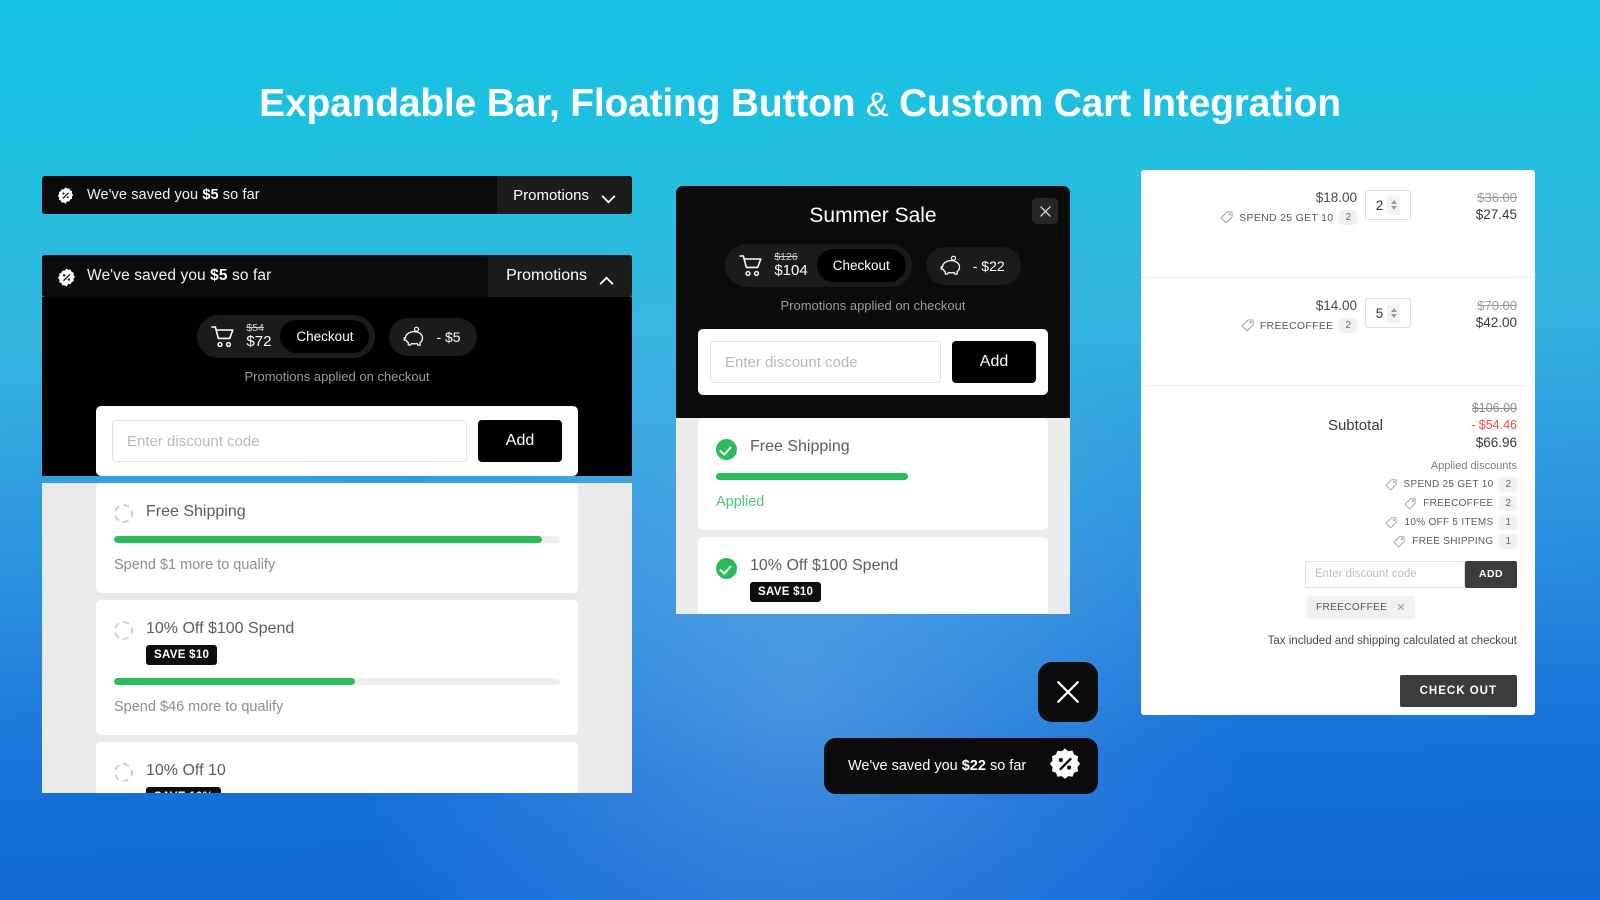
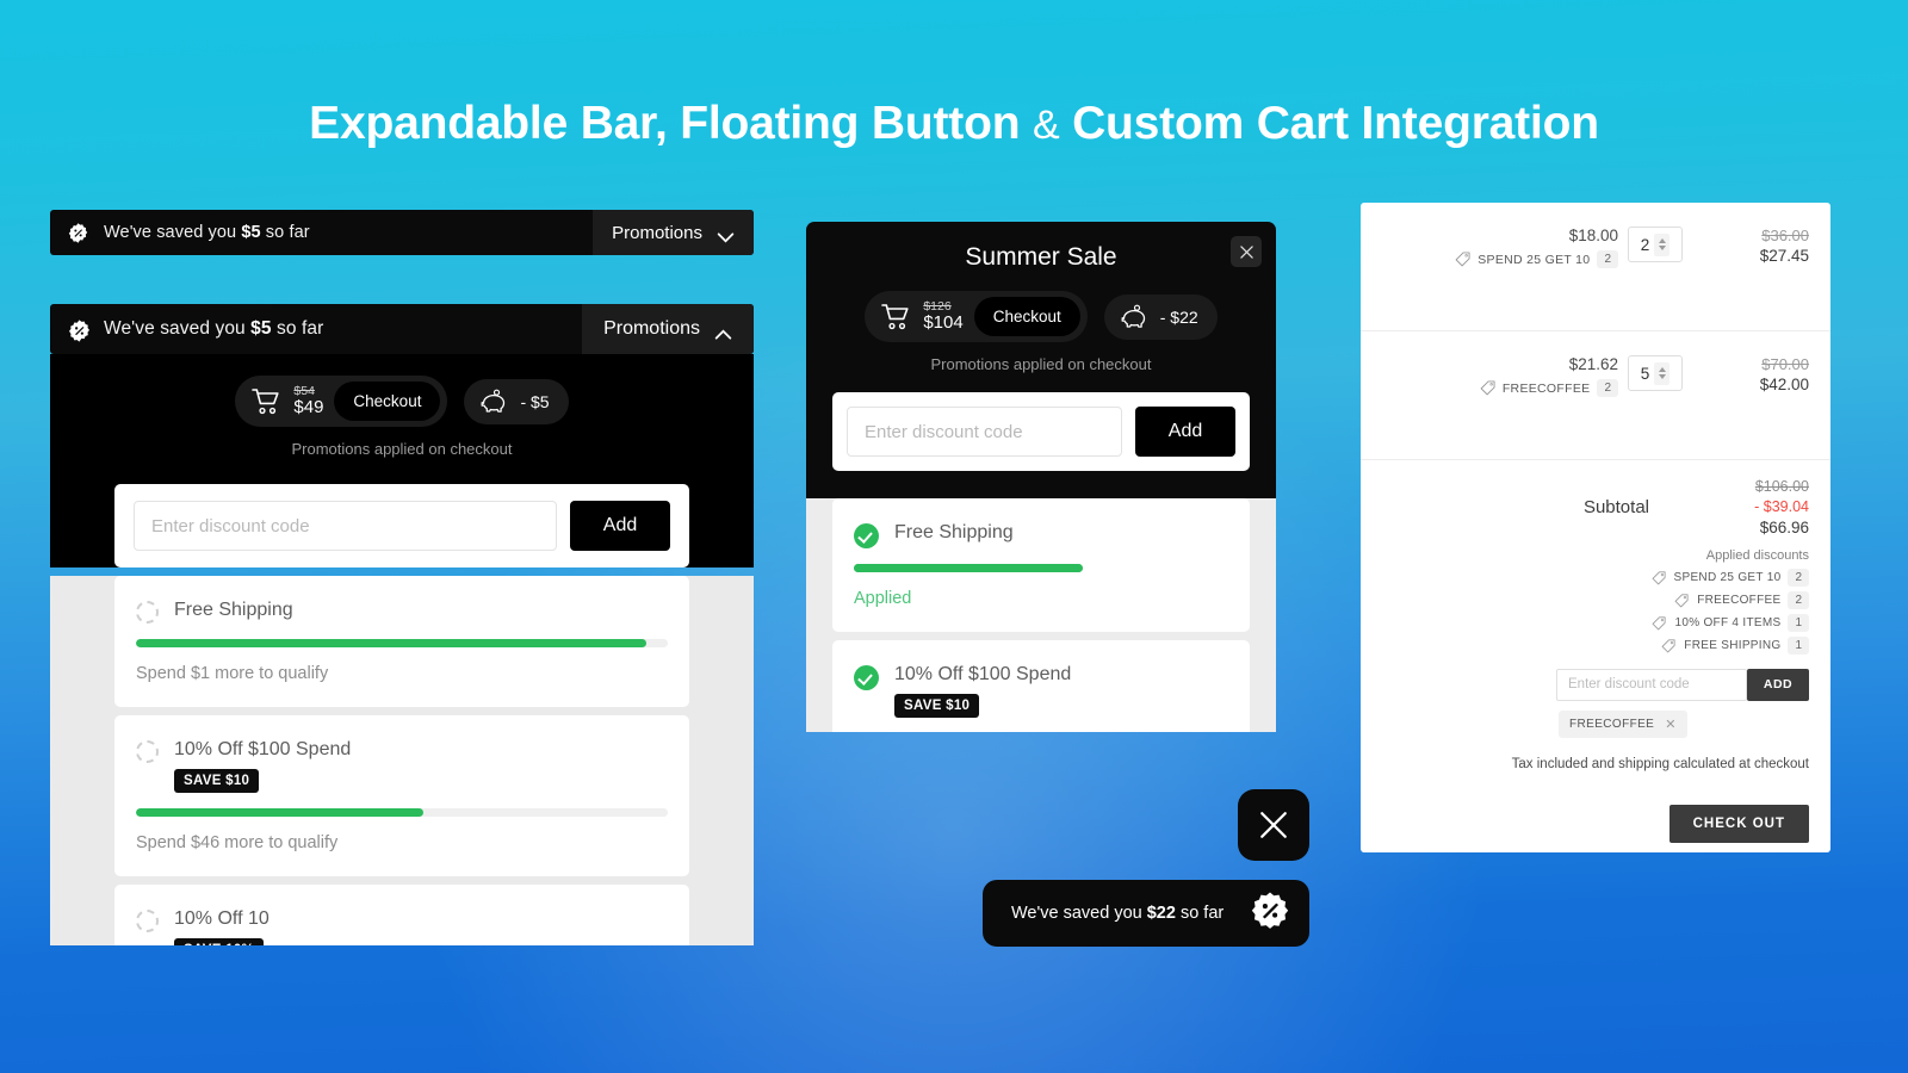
  Expandable Bar, Floating Button & Custom Cart Integration
  We've saved you $5 so far
  Promotions
  We've saved you $5 so far
  Promotions
  $54
- $72
+ $49
  Checkout
  - $5
  Promotions applied on checkout
  Enter discount code
  Add
  Free Shipping
  Spend $1 more to qualify
  10% Off $100 Spend
  SAVE $10
  Spend $46 more to qualify
  10% Off 10
  Summer Sale
  $126
  $104
  Checkout
  - $22
  Promotions applied on checkout
  Enter discount code
  Add
  Free Shipping
  Applied
  10% Off $100 Spend
  SAVE $10
  $18.00
  SPEND 25 GET 10
  2
  2
  $36.00
  $27.45
- $14.00
+ $21.62
  FREECOFFEE
  2
  5
  $70.00
  $42.00
  Subtotal
  $106.00
- - $54.46
+ - $39.04
  $66.96
  Applied discounts
  SPEND 25 GET 10
  2
  FREECOFFEE
  2
- 10% OFF 5 ITEMS
+ 10% OFF 4 ITEMS
  1
  FREE SHIPPING
  1
  Enter discount code
  ADD
  FREECOFFEE
  ✕
  Tax included and shipping calculated at checkout
  CHECK OUT
  We've saved you $22 so far
